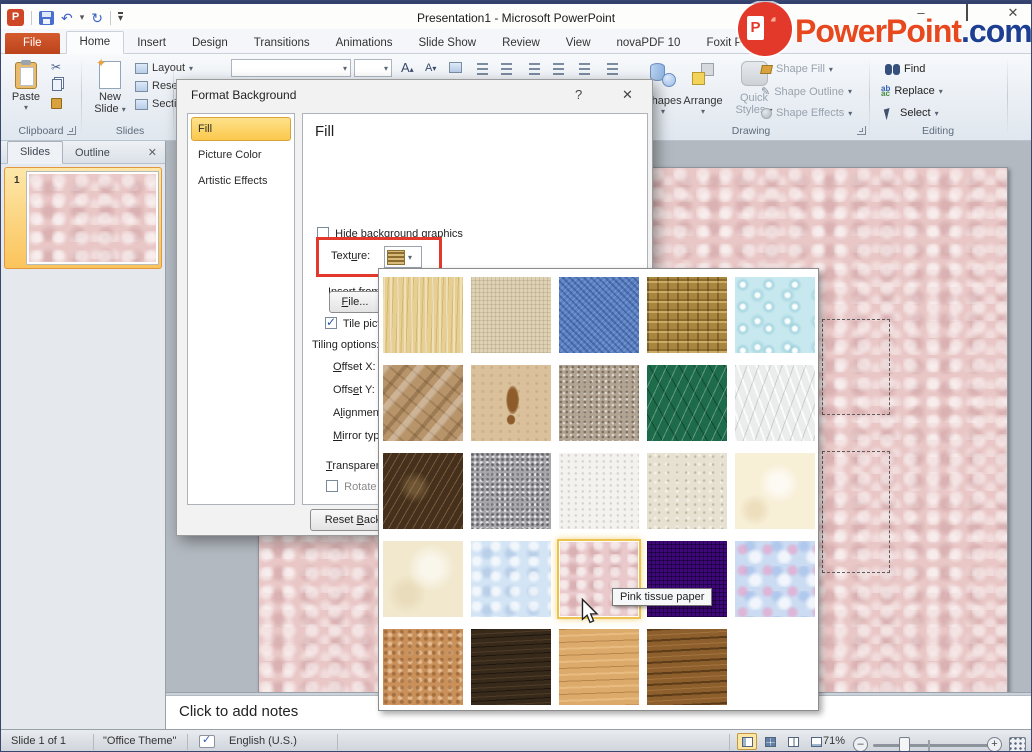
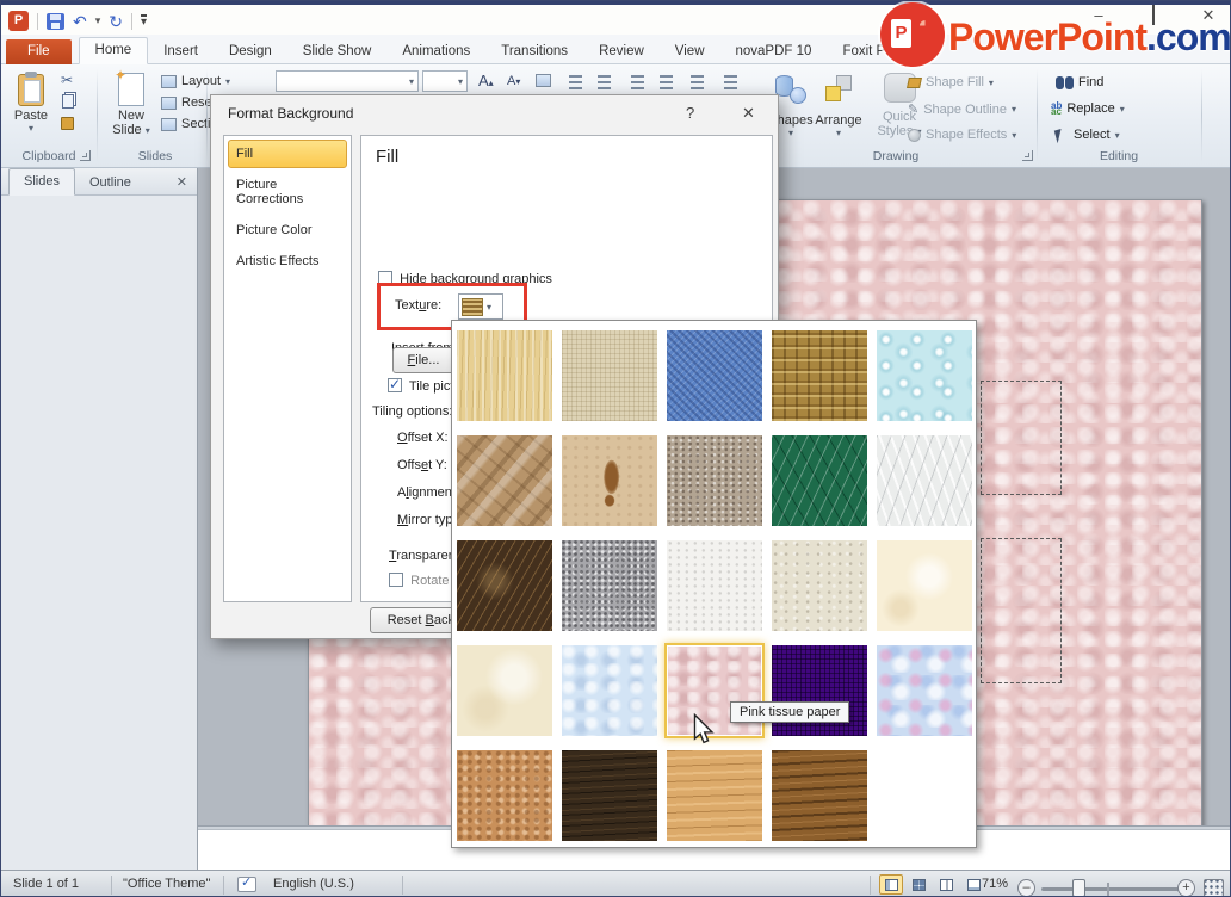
  P
  ↶
  ▾
  ↻
  ▾
- Presentation1 - Microsoft PowerPoint
  –
  ✕
  File
  Home
  Insert
  Design
- Transitions
+ Slide Show
  Animations
- Slide Show
+ Transitions
  Review
  View
  novaPDF 10
  Foxit P
  Paste
  ▾
  ✂
  Clipboard
  ✦
  New
  Slide ▾
  Layut
  ▾
  Rese
  Slides
  ▾
  ▾
  A▴
  A▾
  hapes
  ▾
  Arrange
  ▾
  Quick
  Style
  Shape Fill
  ▾
  ✎
  Shape Outline
  ▾
  Shape Effects
  ▾
  Drawing
  Find
  ab
  ac
  Replace
  ▾
  Select
  ▾
  Editing
  Slides
  Outline
  ✕
- 1
- Click to add notes
  Slide 1 of 1
  "Office Theme"
  ✓
  English (U.S.)
  71%
  –
  +
  Format Background
  ?
  ✕
  Fill
+ Picture Corrections
  Picture Color
  Artistic Effects
  Fill
  Hide background graphics
  Texture:
  ▾
  File...
  ✓
  Tiling options
  Offset X:
  Offset Y:
  Alignmen
  Mirror typ
  Pink tissue paper
  P
  PowerPoint.com
